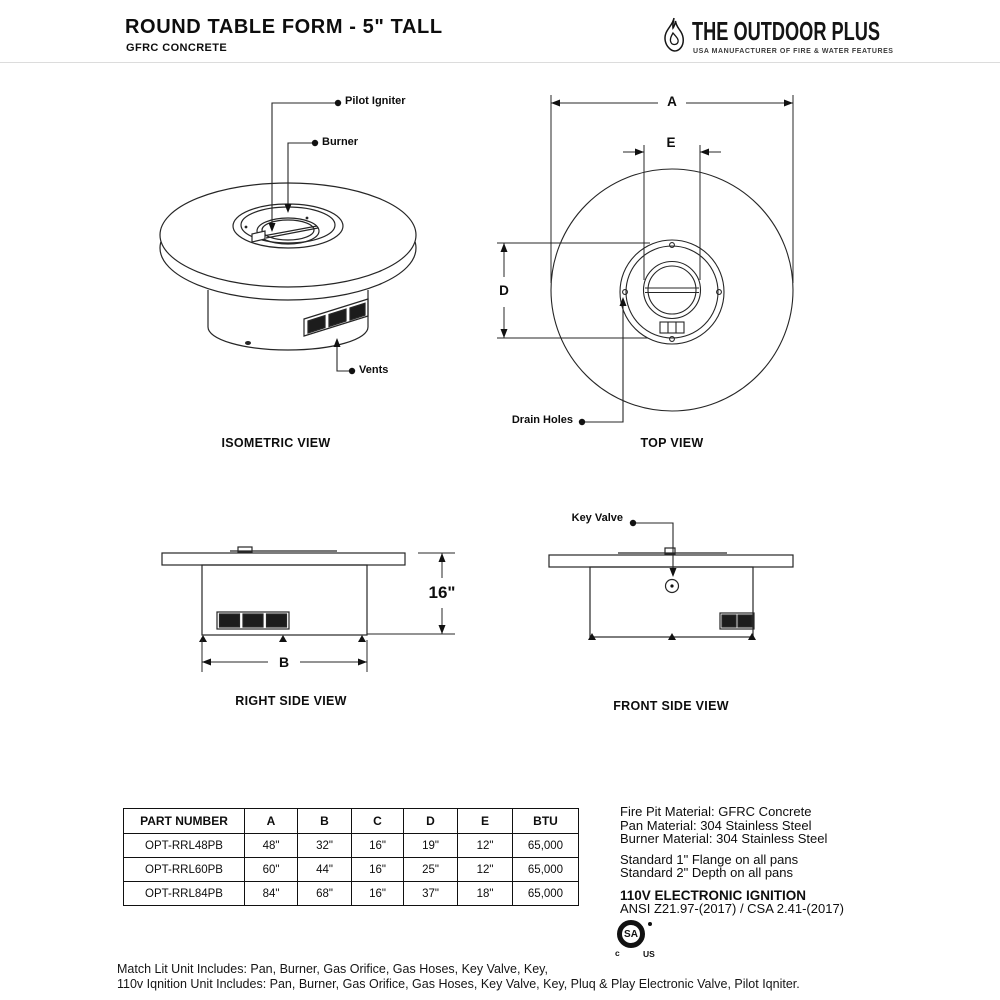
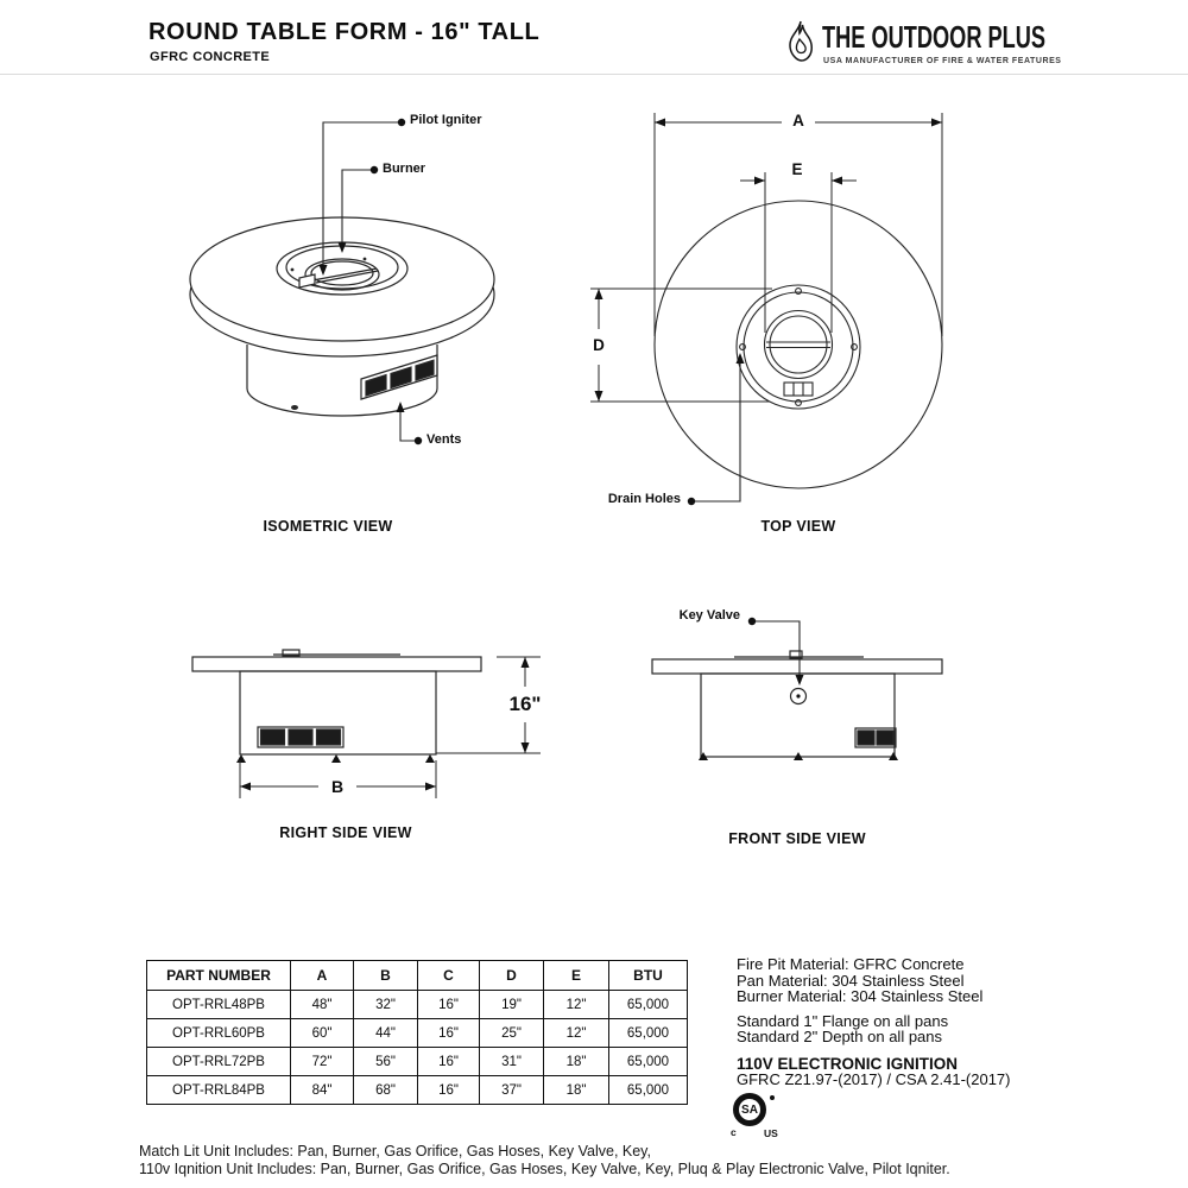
- ROUND TABLE FORM - 5" TALL
+ ROUND TABLE FORM - 16" TALL
  GFRC CONCRETE
  THE OUTDOOR PLUS
  Pilot Igniter
  Burner
  Vents
  ISOMETRIC VIEW
  A
  E
  D
  Drain Holes
  TOP VIEW
  B
  16"
  RIGHT SIDE VIEW
  Key Valve
  FRONT SIDE VIEW
  PART NUMBER	A	B	C	D	E	BTU
  OPT-RRL48PB	48"	32"	16"	19"	12"	65,000
  OPT-RRL60PB	60"	44"	16"	25"	12"	65,000
+ OPT-RRL72PB	72"	56"	16"	31"	18"	65,000
  OPT-RRL84PB	84"	68"	16"	37"	18"	65,000
  Fire Pit Material: GFRC Concrete
  Pan Material: 304 Stainless Steel
  Burner Material: 304 Stainless Steel
  Standard 1" Flange on all pans
  Standard 2" Depth on all pans
  110V ELECTRONIC IGNITION
- ANSI Z21.97-(2017) / CSA 2.41-(2017)
+ GFRC Z21.97-(2017) / CSA 2.41-(2017)
  SA
  c
  US
  Match Lit Unit Includes: Pan, Burner, Gas Orifice, Gas Hoses, Key Valve, Key,
  110v Iqnition Unit Includes: Pan, Burner, Gas Orifice, Gas Hoses, Key Valve, Key, Pluq & Play Electronic Valve, Pilot Iqniter.
